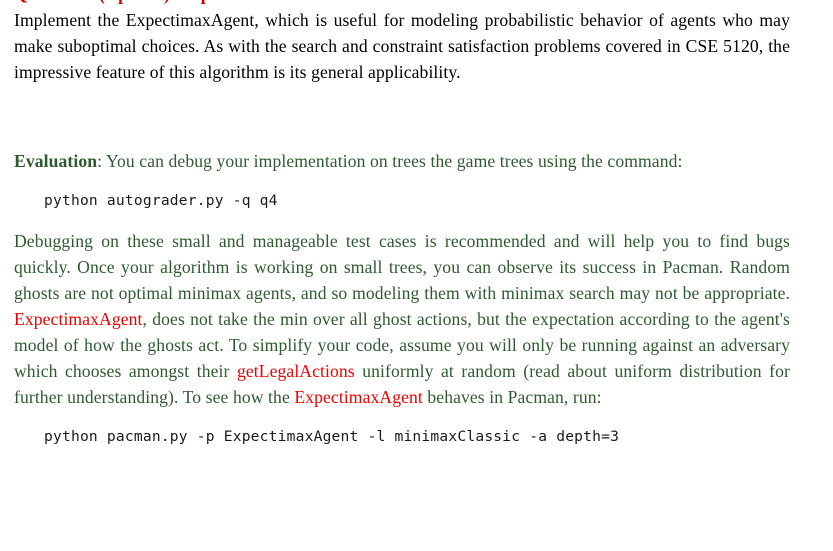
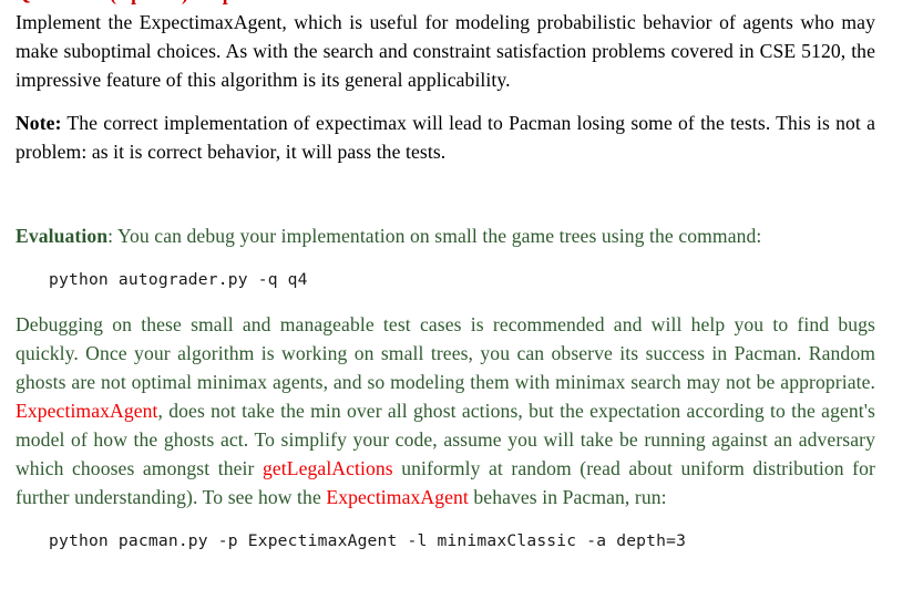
  Implement the ExpectimaxAgent, which is useful for modeling probabilistic behavior of agents who may make suboptimal choices. As with the search and constraint satisfaction problems covered in CSE 5120, the impressive feature of this algorithm is its general applicability.
+ Note: The correct implementation of expectimax will lead to Pacman losing some of the tests. This is not a problem: as it is correct behavior, it will pass the tests.
- Evaluation: You can debug your implementation on trees the game trees using the command:
+ Evaluation: You can debug your implementation on small the game trees using the command:
  python autograder.py -q q4
- Debugging on these small and manageable test cases is recommended and will help you to find bugs quickly. Once your algorithm is working on small trees, you can observe its success in Pacman. Random ghosts are not optimal minimax agents, and so modeling them with minimax search may not be appropriate. ExpectimaxAgent, does not take the min over all ghost actions, but the expectation according to the agent's model of how the ghosts act. To simplify your code, assume you will only be running against an adversary which chooses amongst their getLegalActions uniformly at random (read about uniform distribution for further understanding). To see how the ExpectimaxAgent behaves in Pacman, run:
+ Debugging on these small and manageable test cases is recommended and will help you to find bugs quickly. Once your algorithm is working on small trees, you can observe its success in Pacman. Random ghosts are not optimal minimax agents, and so modeling them with minimax search may not be appropriate. ExpectimaxAgent, does not take the min over all ghost actions, but the expectation according to the agent's model of how the ghosts act. To simplify your code, assume you will take be running against an adversary which chooses amongst their getLegalActions uniformly at random (read about uniform distribution for further understanding). To see how the ExpectimaxAgent behaves in Pacman, run:
  python pacman.py -p ExpectimaxAgent -l minimaxClassic -a depth=3
